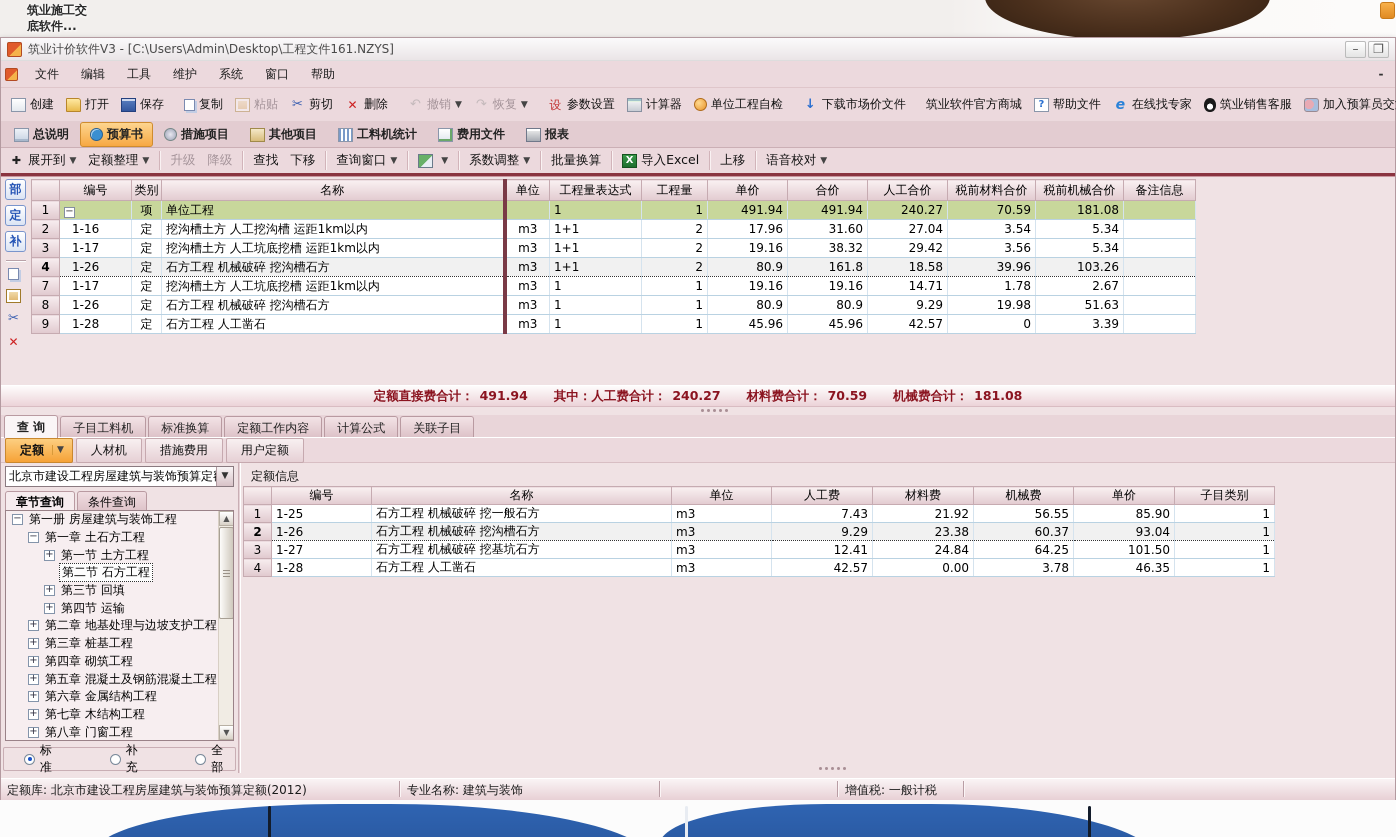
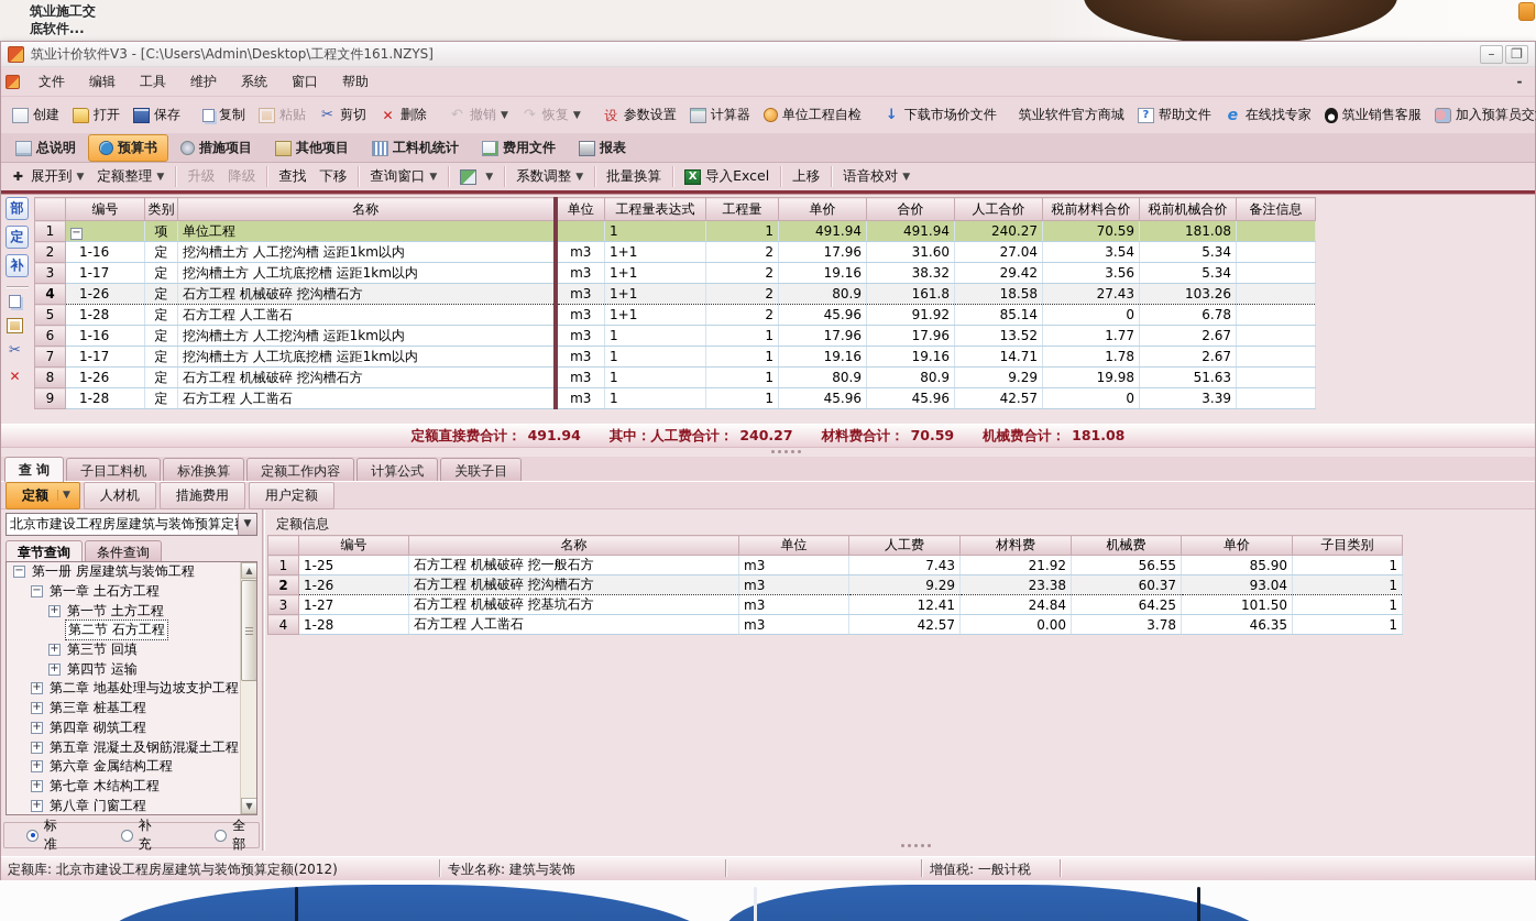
  筑业施工交
  底软件...
  筑业计价软件V3 - [C:\Users\Admin\Desktop\工程文件161.NZYS]
  –
  ❐
  文件
  编辑
  工具
  维护
  系统
  窗口
  帮助
  -
  创建
  打开
  保存
  复制
  粘贴
  剪切
  删除
  撤销
  ▼
  恢复
  ▼
  参数设置
  计算器
  单位工程自检
  下载市场价文件
  筑业软件官方商城
  帮助文件
  在线找专家
  筑业销售客服
  加入预算员交
  总说明
  预算书
  措施项目
  其他项目
  工料机统计
  费用文件
  报表
  展开到
  ▼
  定额整理
  ▼
  升级
  降级
  查找
  下移
  查询窗口
  ▼
  ▼
  系数调整
  ▼
  批量换算
  导入Excel
  上移
  语音校对
  ▼
  部
  定
  补
  	编号	类别	名称	单位	工程量表达式	工程量	单价	合价	人工合价	税前材料合价	税前机械合价	备注信息
  1	−	项	单位工程		1	1	491.94	491.94	240.27	70.59	181.08
  2	1-16	定	挖沟槽土方 人工挖沟槽 运距1km以内	m3	1+1	2	17.96	31.60	27.04	3.54	5.34
  3	1-17	定	挖沟槽土方 人工坑底挖槽 运距1km以内	m3	1+1	2	19.16	38.32	29.42	3.56	5.34
- 4	1-26	定	石方工程 机械破碎 挖沟槽石方	m3	1+1	2	80.9	161.8	18.58	39.96	103.26
+ 4	1-26	定	石方工程 机械破碎 挖沟槽石方	m3	1+1	2	80.9	161.8	18.58	27.43	103.26
+ 5	1-28	定	石方工程 人工凿石	m3	1+1	2	45.96	91.92	85.14	0	6.78
+ 6	1-16	定	挖沟槽土方 人工挖沟槽 运距1km以内	m3	1	1	17.96	17.96	13.52	1.77	2.67
  7	1-17	定	挖沟槽土方 人工坑底挖槽 运距1km以内	m3	1	1	19.16	19.16	14.71	1.78	2.67
  8	1-26	定	石方工程 机械破碎 挖沟槽石方	m3	1	1	80.9	80.9	9.29	19.98	51.63
  9	1-28	定	石方工程 人工凿石	m3	1	1	45.96	45.96	42.57	0	3.39
  定额直接费合计： 491.94
  其中：人工费合计： 240.27
  材料费合计： 70.59
  机械费合计： 181.08
  查 询
  子目工料机
  标准换算
  定额工作内容
  计算公式
  关联子目
  定额
  ▼
  人材机
  措施费用
  用户定额
  北京市建设工程房屋建筑与装饰预算定
  ▼
  章节查询
  条件查询
  −
  第一册 房屋建筑与装饰工程
  −
  第一章 土石方工程
  +
  第一节 土方工程
  第二节 石方工程
  +
  第三节 回填
  +
  第四节 运输
  +
  第二章 地基处理与边坡支护工程
  +
  第三章 桩基工程
  +
  第四章 砌筑工程
  +
  第五章 混凝土及钢筋混凝土工程
  +
  第六章 金属结构工程
  +
  第七章 木结构工程
  +
  第八章 门窗工程
  ▲
  ▼
  标准
  补充
  全部
  定额信息
  	编号	名称	单位	人工费	材料费	机械费	单价	子目类别
  1	1-25	石方工程 机械破碎 挖一般石方	m3	7.43	21.92	56.55	85.90	1
  2	1-26	石方工程 机械破碎 挖沟槽石方	m3	9.29	23.38	60.37	93.04	1
  3	1-27	石方工程 机械破碎 挖基坑石方	m3	12.41	24.84	64.25	101.50	1
  4	1-28	石方工程 人工凿石	m3	42.57	0.00	3.78	46.35	1
  定额库: 北京市建设工程房屋建筑与装饰预算定额(2012)
  专业名称: 建筑与装饰
  增值税: 一般计税
